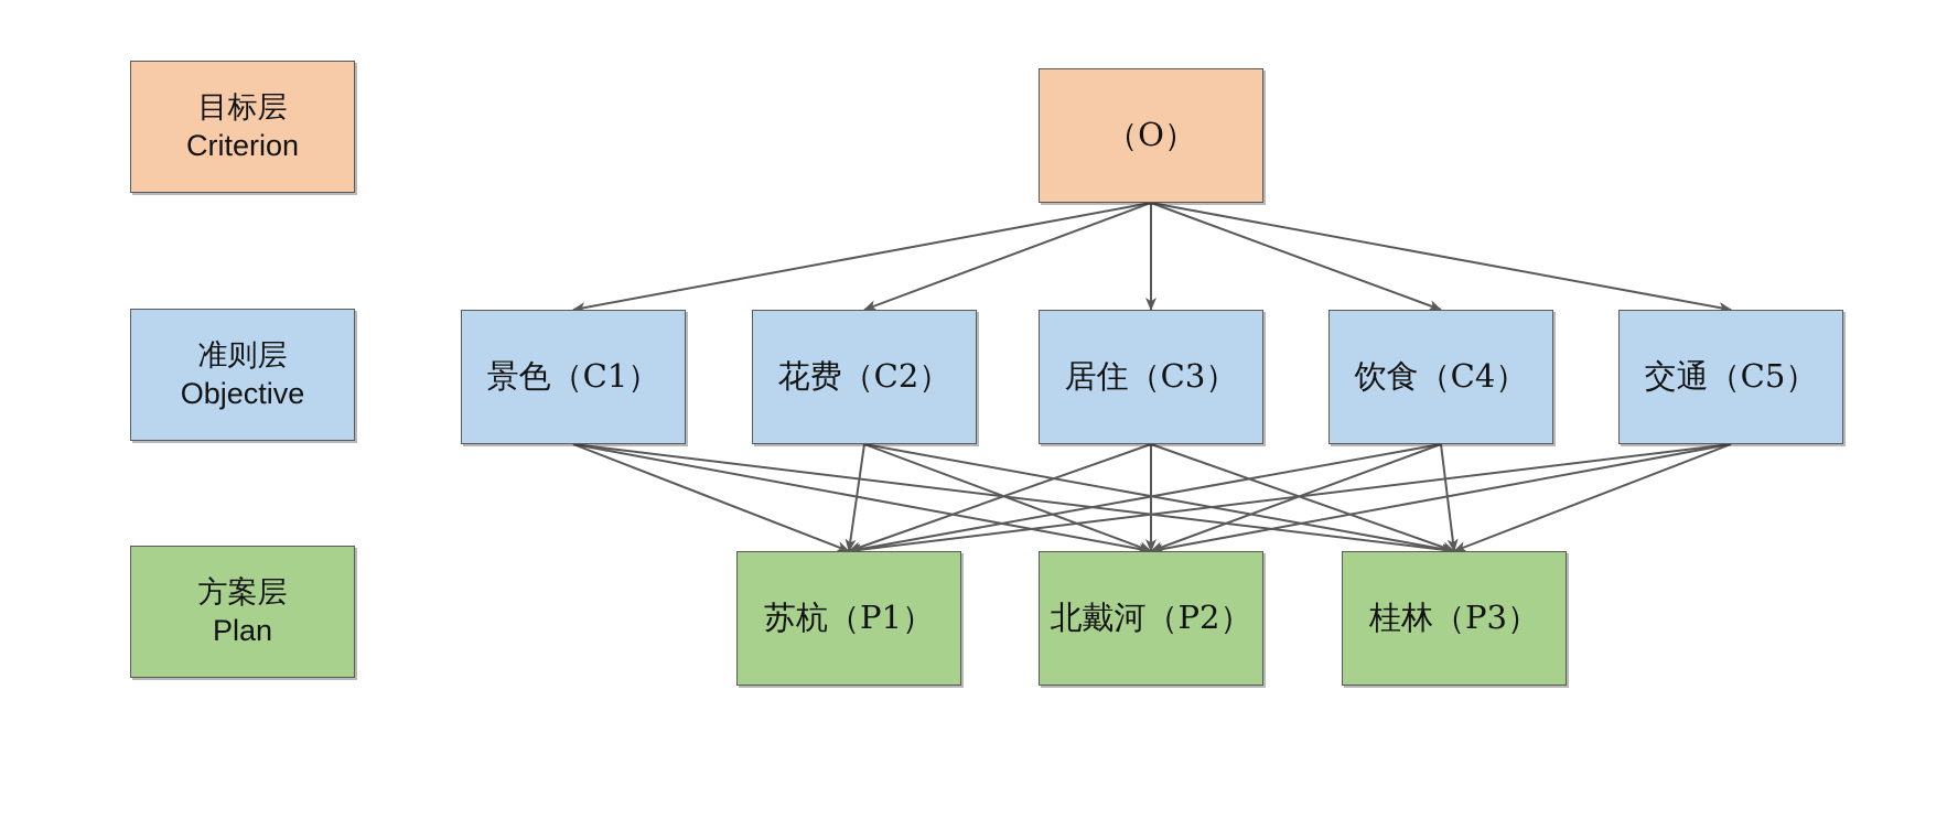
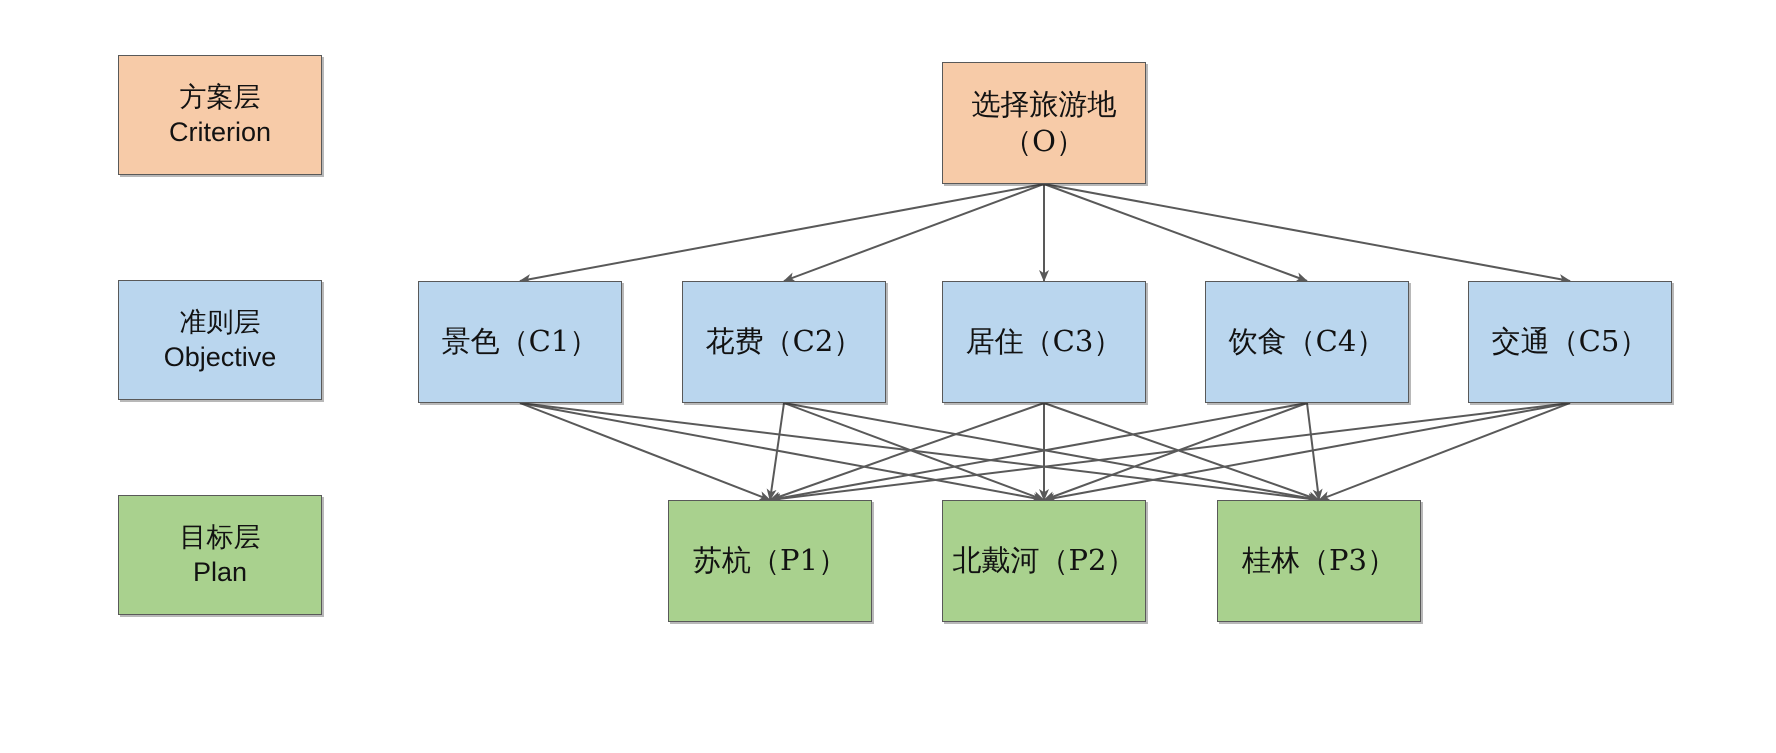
- 目标层
+ 方案层
  Criterion
  准则层
  Objective
- 方案层
+ 目标层
  Plan
+ 选择旅游地
  （O）
  景色（C1）
  花费（C2）
  居住（C3）
  饮食（C4）
  交通（C5）
  苏杭（P1）
  北戴河（P2）
  桂林（P3）
